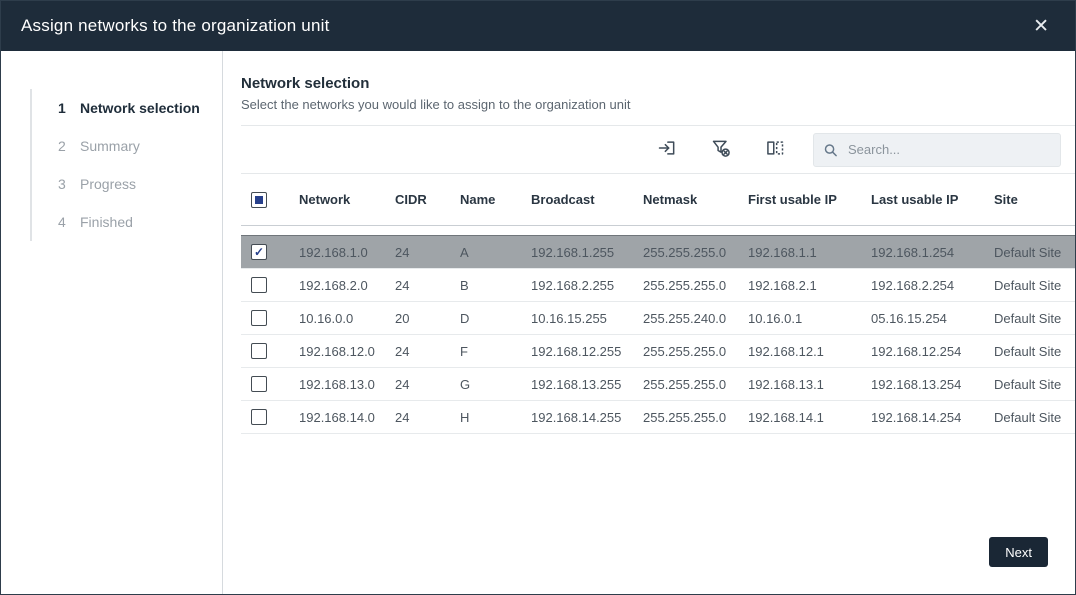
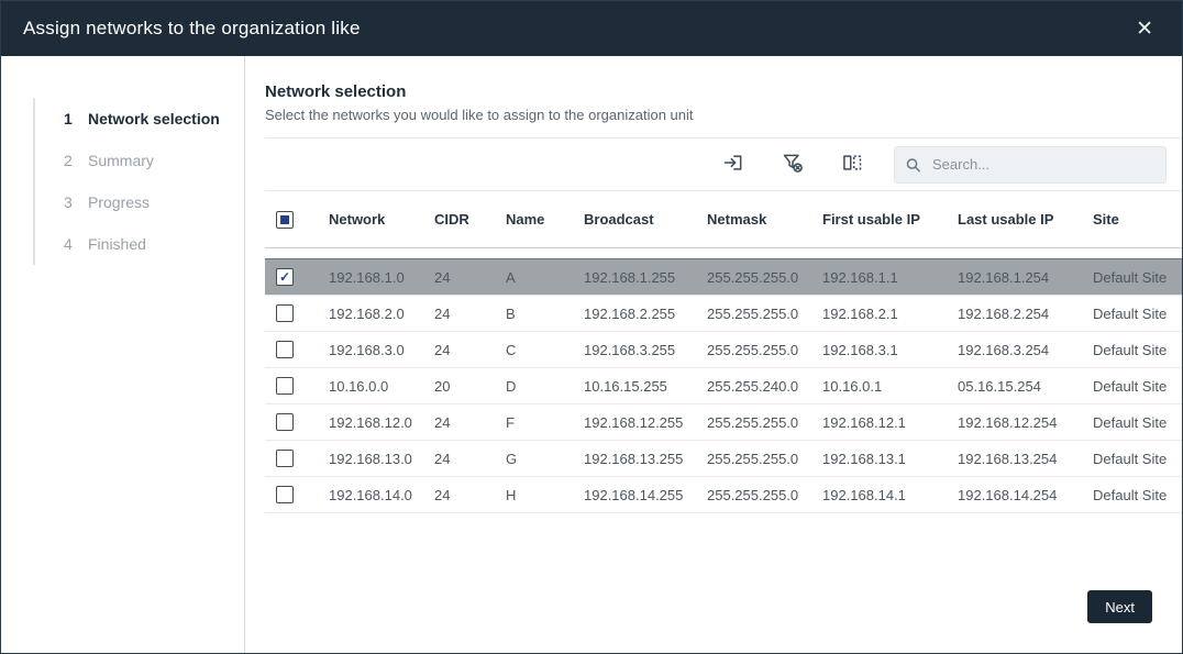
- Assign networks to the organization unit
+ Assign networks to the organization like
  ✕
  1
  Network selection
  2
  Summary
  3
  Progress
  4
  Finished
  Network selection
  Select the networks you would like to assign to the organization unit
  Search...
  	Network	CIDR	Name	Broadcast	Netmask	First usable IP	Last usable IP	Site
  	192.168.1.0	24	A	192.168.1.255	255.255.255.0	192.168.1.1	192.168.1.254	Default Site
  	192.168.2.0	24	B	192.168.2.255	255.255.255.0	192.168.2.1	192.168.2.254	Default Site
+ 	192.168.3.0	24	C	192.168.3.255	255.255.255.0	192.168.3.1	192.168.3.254	Default Site
  	10.16.0.0	20	D	10.16.15.255	255.255.240.0	10.16.0.1	05.16.15.254	Default Site
  	192.168.12.0	24	F	192.168.12.255	255.255.255.0	192.168.12.1	192.168.12.254	Default Site
  	192.168.13.0	24	G	192.168.13.255	255.255.255.0	192.168.13.1	192.168.13.254	Default Site
  	192.168.14.0	24	H	192.168.14.255	255.255.255.0	192.168.14.1	192.168.14.254	Default Site
  Next
